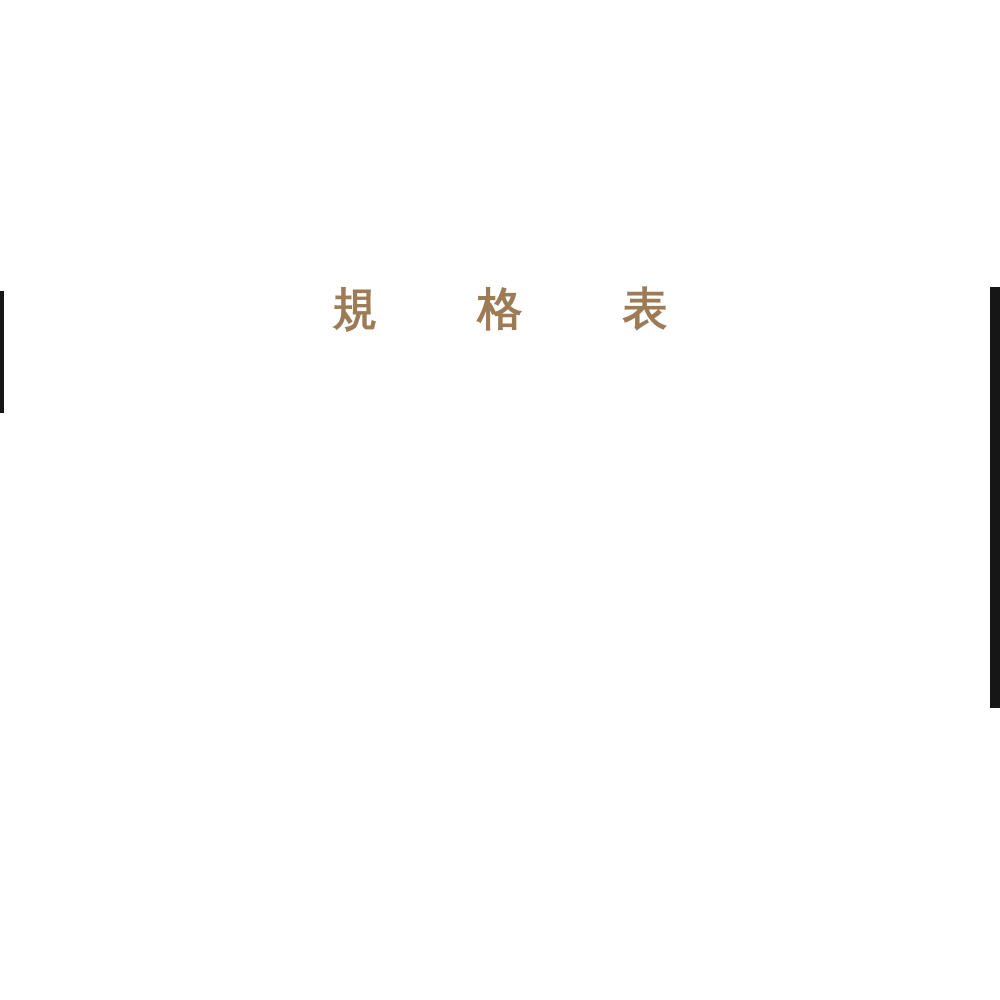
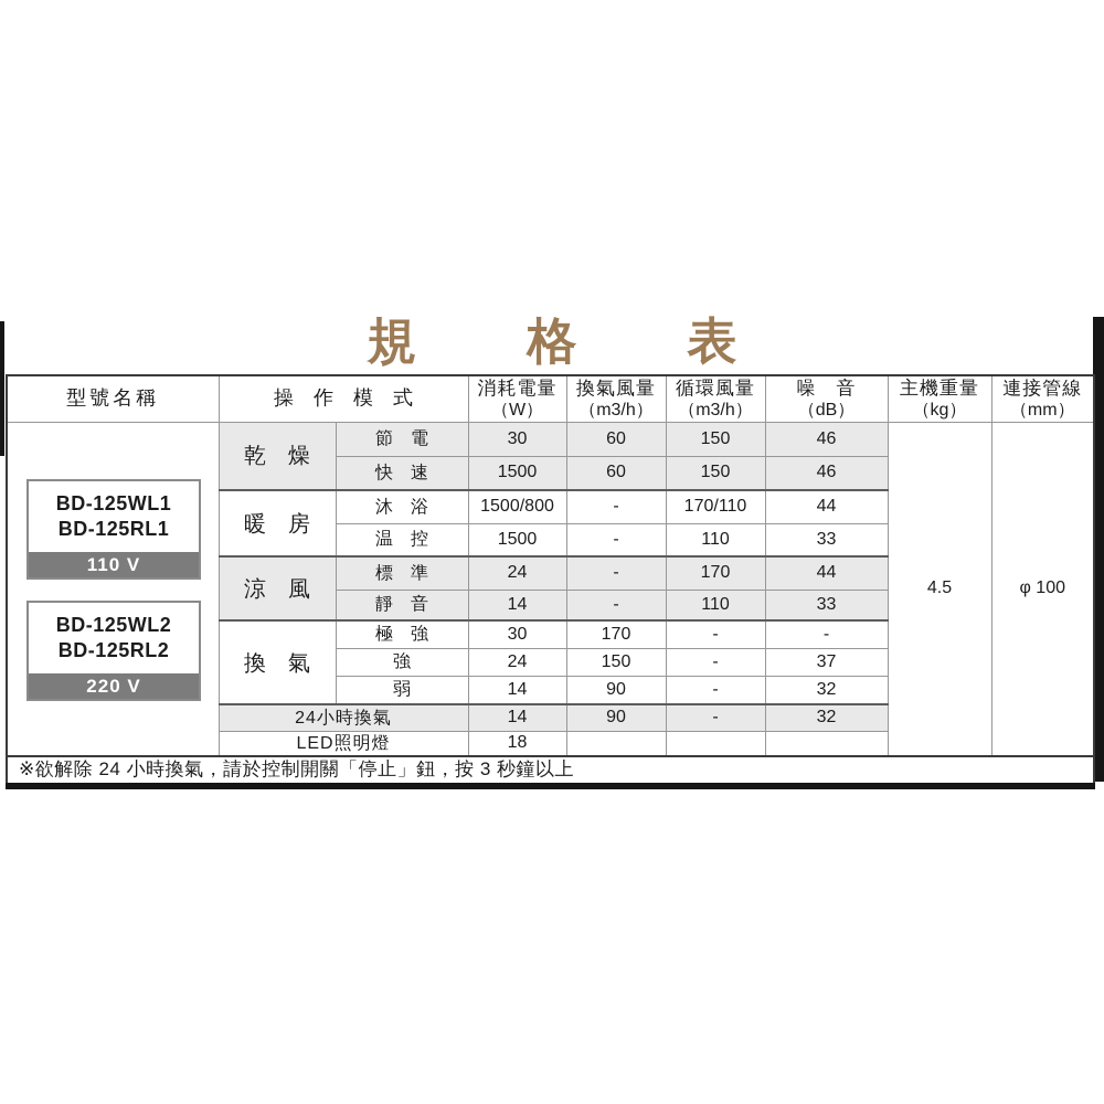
  規格表
+ 型號名稱	操 作 模 式	消耗電量 （W）	換氣風量 （m3/h）	循環風量 （m3/h）	噪 音 （dB）	主機重量 （kg）	連接管線 （mm）
+ BD-125WL1 BD-125RL1 110 V BD-125WL2 BD-125RL2 220 V	乾 燥	節 電	30	60	150	46	4.5	φ 100
+ 快 速	1500	60	150	46
+ 暖 房	沐 浴	1500/800	-	170/110	44
+ 温 控	1500	-	110	33
+ 涼 風	標 準	24	-	170	44
+ 靜 音	14	-	110	33
+ 換 氣	極 強	30	170	-	-
+ 強	24	150	-	37
+ 弱	14	90	-	32
+ 24小時換氣	14	90	-	32
+ LED照明燈	18
+ ※欲解除 24 小時換氣，請於控制開關「停止」鈕，按 3 秒鐘以上
